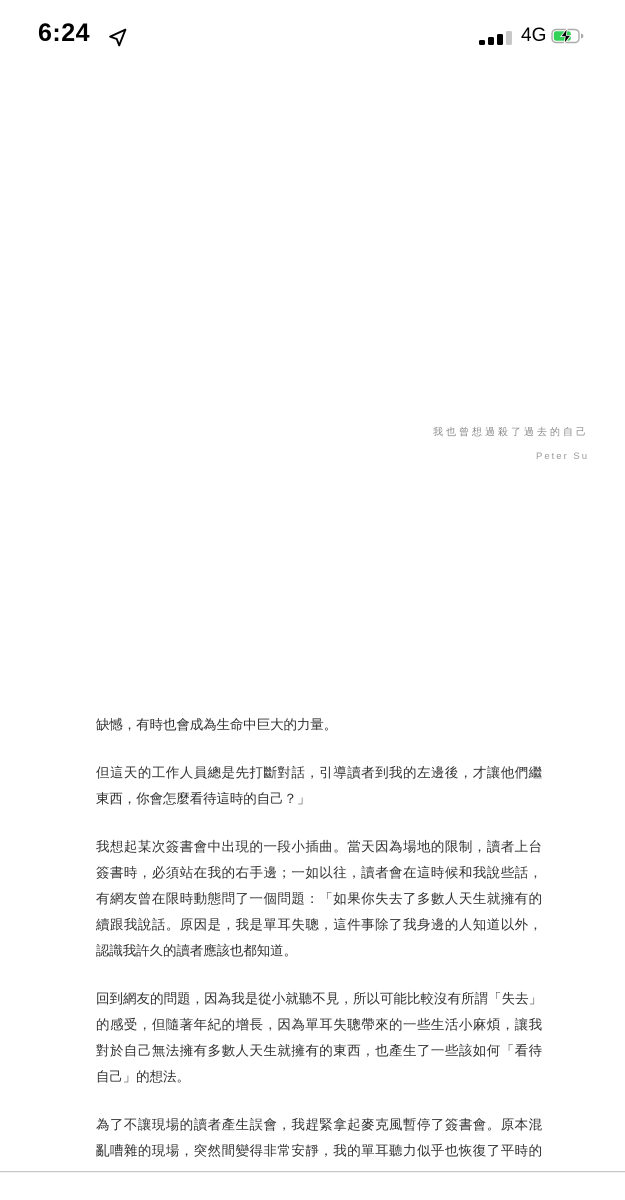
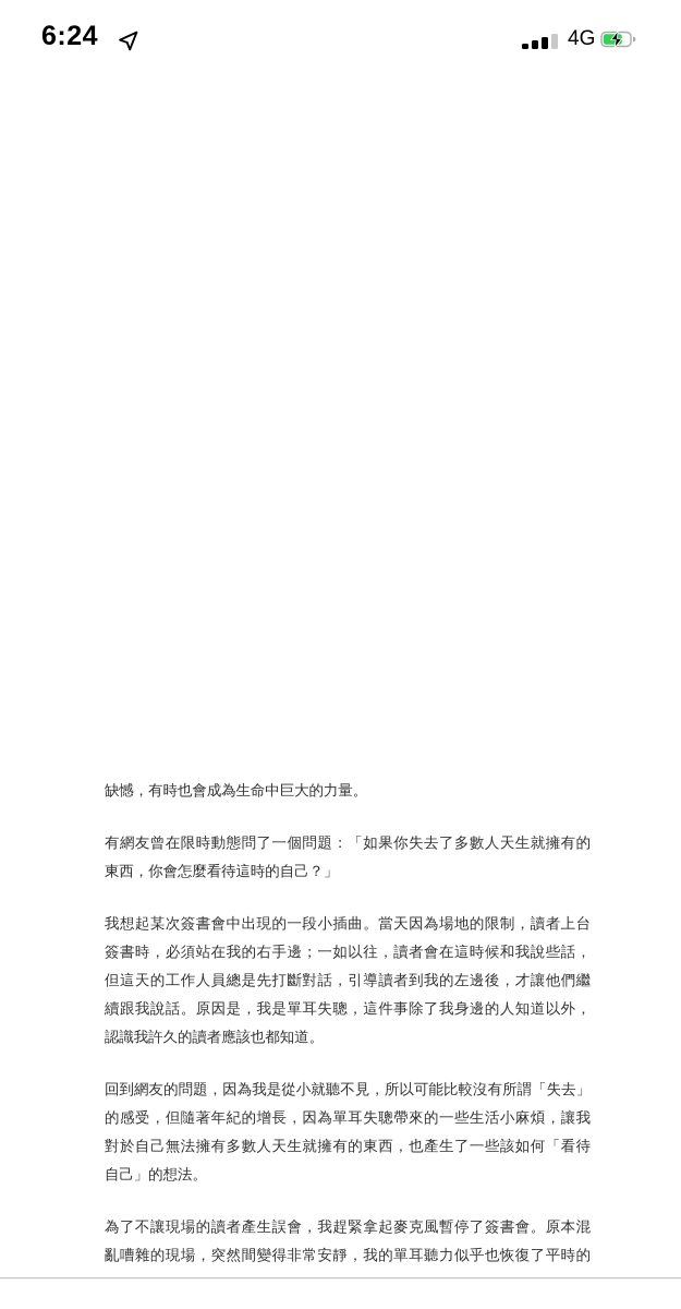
  6:24
  4G
- 我也曾想過殺了過去的自己
- Peter Su
  缺憾，有時也會成為生命中巨大的力量。
- 但這天的工作人員總是先打斷對話，引導讀者到我的左邊後，才讓他們繼
+ 有網友曾在限時動態問了一個問題：「如果你失去了多數人天生就擁有的
  東西，你會怎麼看待這時的自己？」
  我想起某次簽書會中出現的一段小插曲。當天因為場地的限制，讀者上台
  簽書時，必須站在我的右手邊；一如以往，讀者會在這時候和我說些話，
- 有網友曾在限時動態問了一個問題：「如果你失去了多數人天生就擁有的
+ 但這天的工作人員總是先打斷對話，引導讀者到我的左邊後，才讓他們繼
  續跟我說話。原因是，我是單耳失聰，這件事除了我身邊的人知道以外，
  認識我許久的讀者應該也都知道。
  回到網友的問題，因為我是從小就聽不見，所以可能比較沒有所謂「失去」
  的感受，但隨著年紀的增長，因為單耳失聰帶來的一些生活小麻煩，讓我
  對於自己無法擁有多數人天生就擁有的東西，也產生了一些該如何「看待
  自己」的想法。
  為了不讓現場的讀者產生誤會，我趕緊拿起麥克風暫停了簽書會。原本混
  亂嘈雜的現場，突然間變得非常安靜，我的單耳聽力似乎也恢復了平時的
